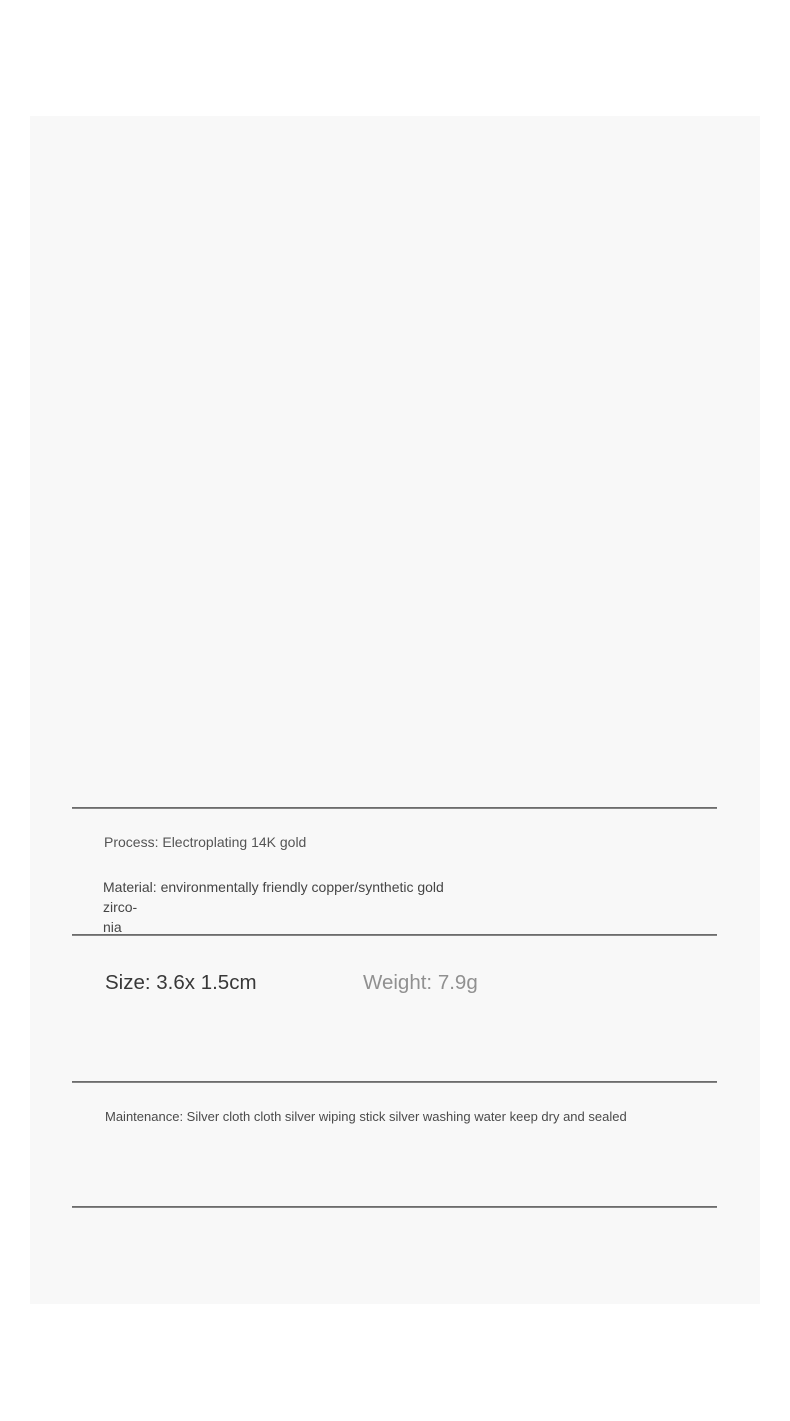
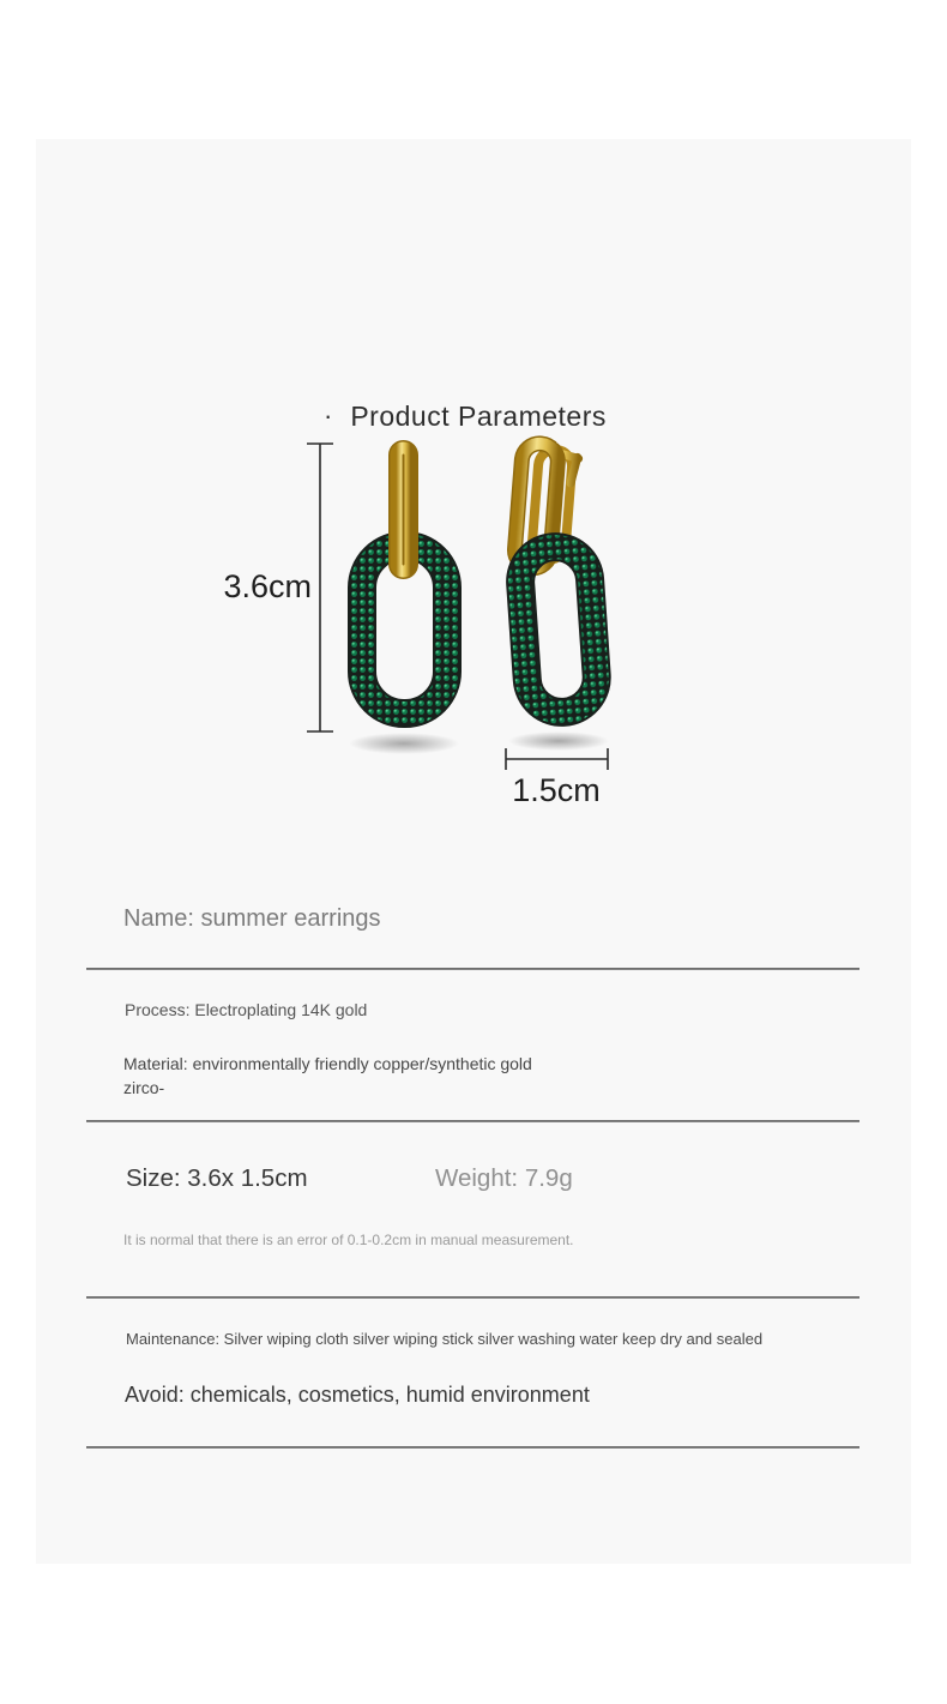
+ ·
+ Product Parameters
+ 3.6cm
+ 1.5cm
+ Name: summer earrings
  Process: Electroplating 14K gold
  Material: environmentally friendly copper/synthetic gold zirco-
- nia
  Size: 3.6x 1.5cm
  Weight: 7.9g
+ It is normal that there is an error of 0.1-0.2cm in manual measurement.
- Maintenance: Silver cloth cloth silver wiping stick silver washing water keep dry and sealed
+ Maintenance: Silver wiping cloth silver wiping stick silver washing water keep dry and sealed
+ Avoid: chemicals, cosmetics, humid environment
